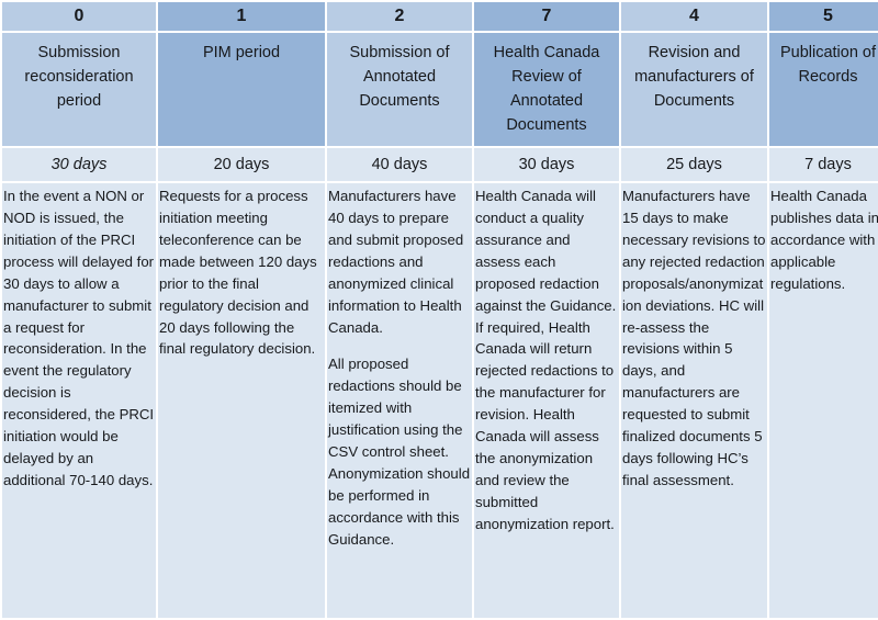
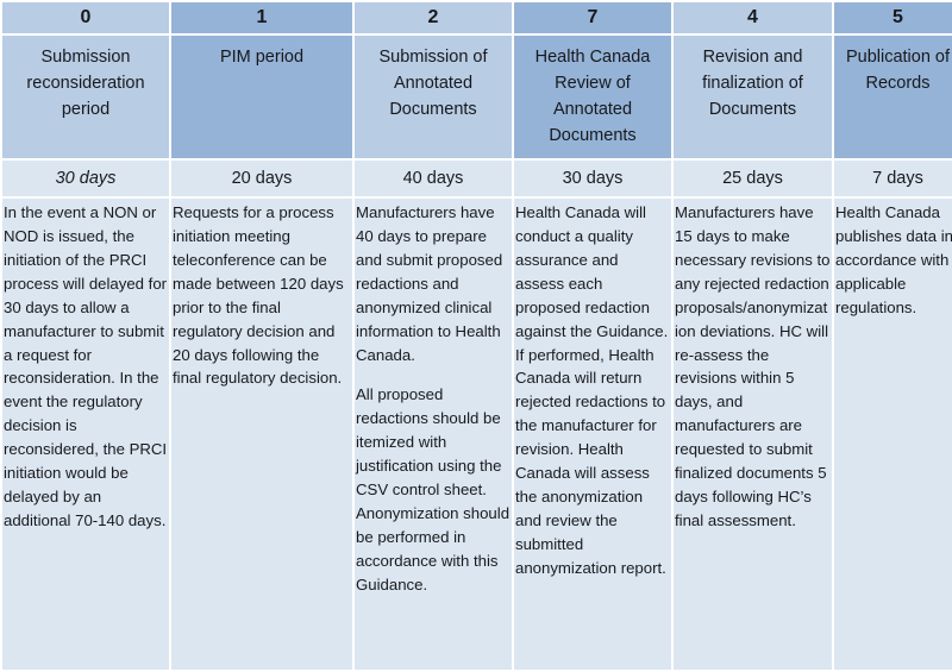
  0	1	2	7	4	5
- Submission reconsideration period	PIM period	Submission of Annotated Documents	Health Canada Review of Annotated Documents	Revision and manufacturers of Documents	Publication of Records
+ Submission reconsideration period	PIM period	Submission of Annotated Documents	Health Canada Review of Annotated Documents	Revision and finalization of Documents	Publication of Records
  30 days	20 days	40 days	30 days	25 days	7 days
- In the event a NON or NOD is issued, the initiation of the PRCI process will delayed for 30 days to allow a manufacturer to submit a request for reconsideration. In the event the regulatory decision is reconsidered, the PRCI initiation would be delayed by an additional 70-140 days.	Requests for a process initiation meeting teleconference can be made between 120 days prior to the final regulatory decision and 20 days following the final regulatory decision.	Manufacturers have 40 days to prepare and submit proposed redactions and anonymized clinical information to Health Canada. All proposed redactions should be itemized with justification using the CSV control sheet. Anonymization should be performed in accordance with this Guidance.	Health Canada will conduct a quality assurance and assess each proposed redaction against the Guidance. If required, Health Canada will return rejected redactions to the manufacturer for revision. Health Canada will assess the anonymization and review the submitted anonymization report.	Manufacturers have 15 days to make necessary revisions to any rejected redaction proposals/anonymization deviations. HC will re-assess the revisions within 5 days, and manufacturers are requested to submit finalized documents 5 days following HC’s final assessment.	Health Canada publishes data in accordance with applicable regulations.
+ In the event a NON or NOD is issued, the initiation of the PRCI process will delayed for 30 days to allow a manufacturer to submit a request for reconsideration. In the event the regulatory decision is reconsidered, the PRCI initiation would be delayed by an additional 70-140 days.	Requests for a process initiation meeting teleconference can be made between 120 days prior to the final regulatory decision and 20 days following the final regulatory decision.	Manufacturers have 40 days to prepare and submit proposed redactions and anonymized clinical information to Health Canada. All proposed redactions should be itemized with justification using the CSV control sheet. Anonymization should be performed in accordance with this Guidance.	Health Canada will conduct a quality assurance and assess each proposed redaction against the Guidance. If performed, Health Canada will return rejected redactions to the manufacturer for revision. Health Canada will assess the anonymization and review the submitted anonymization report.	Manufacturers have 15 days to make necessary revisions to any rejected redaction proposals/anonymization deviations. HC will re-assess the revisions within 5 days, and manufacturers are requested to submit finalized documents 5 days following HC’s final assessment.	Health Canada publishes data in accordance with applicable regulations.
